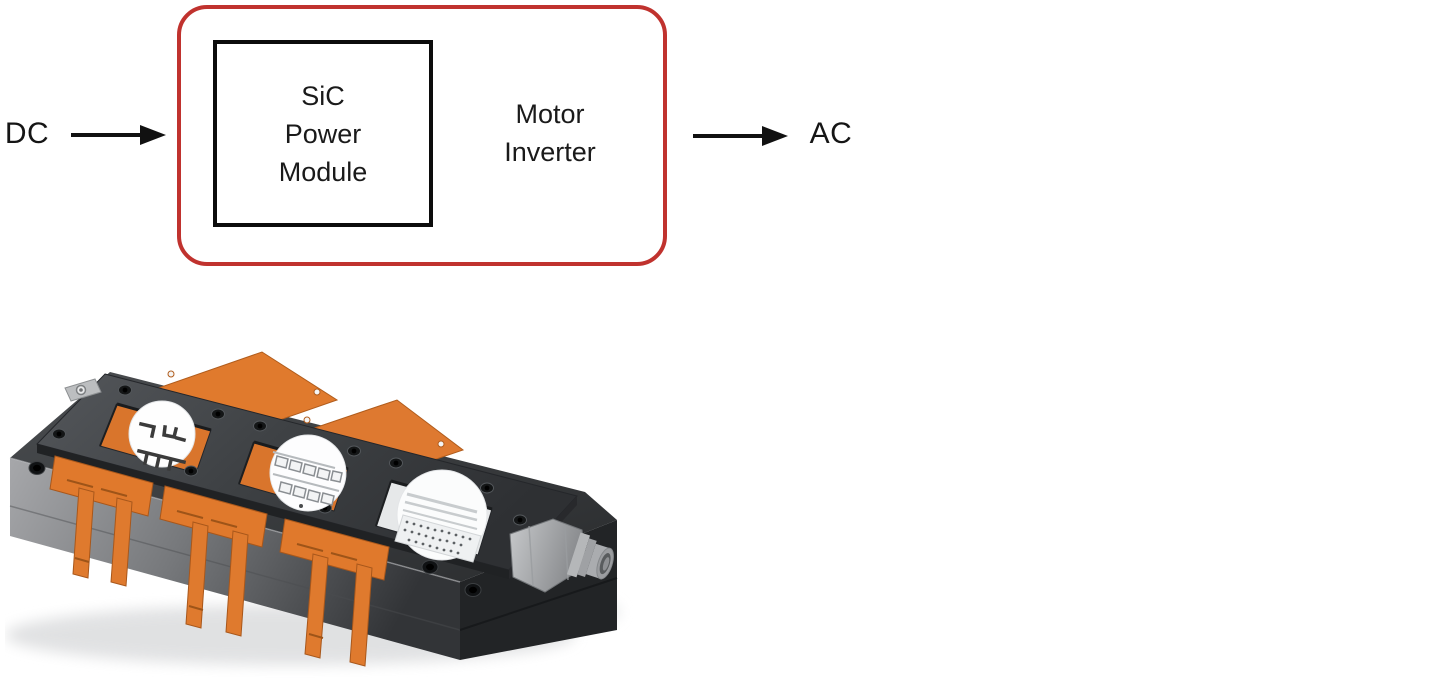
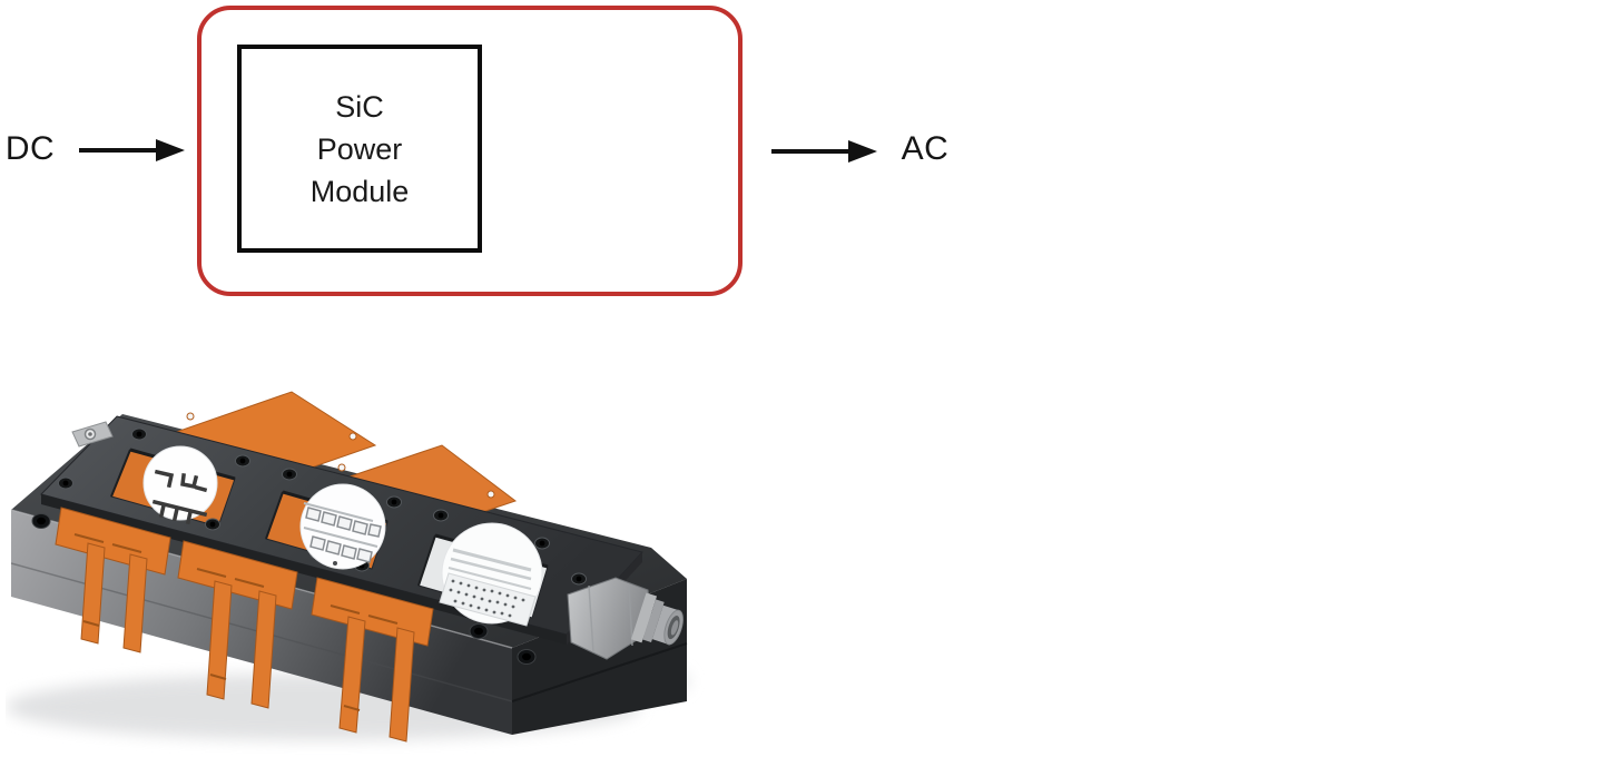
  DC
  SiC
  Power
  Module
- Motor
- Inverter
  AC
